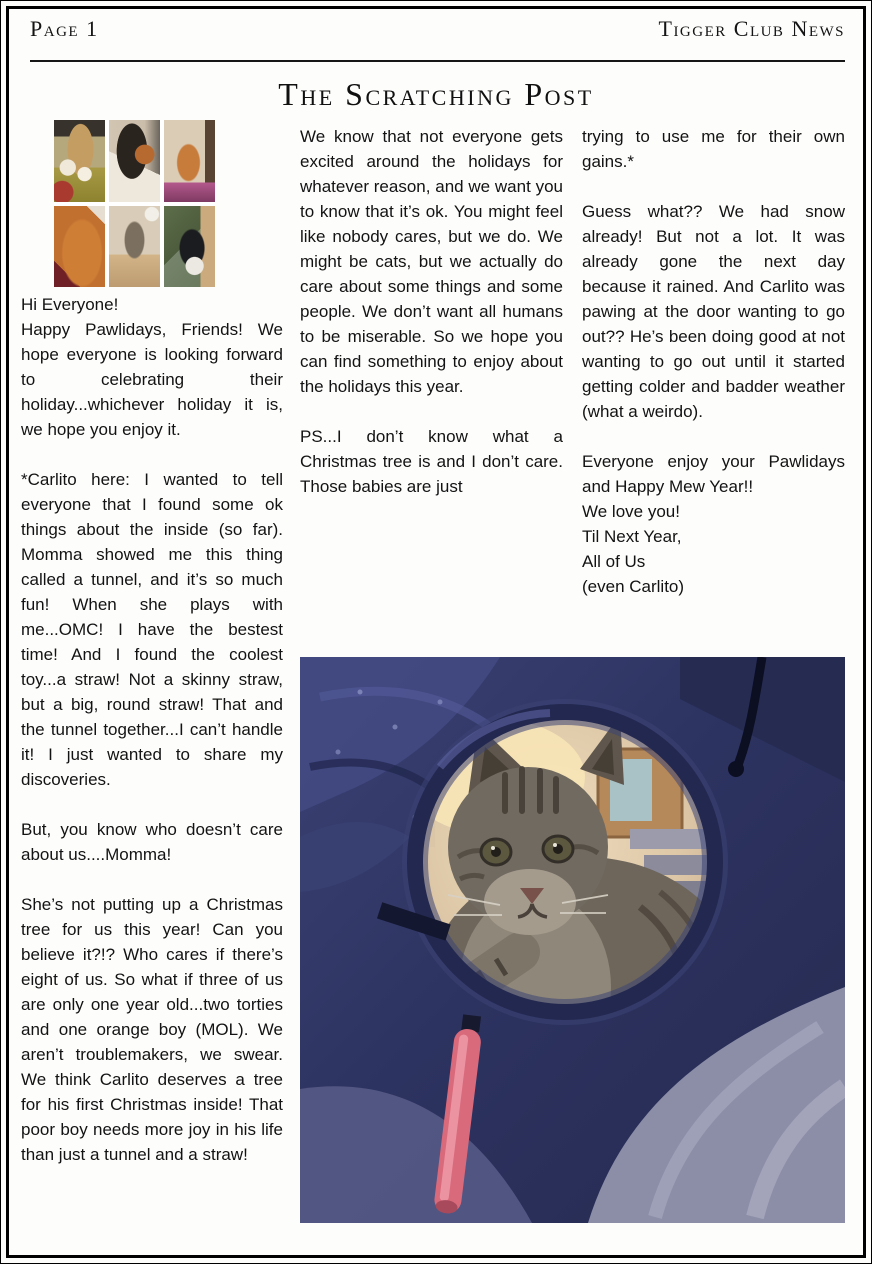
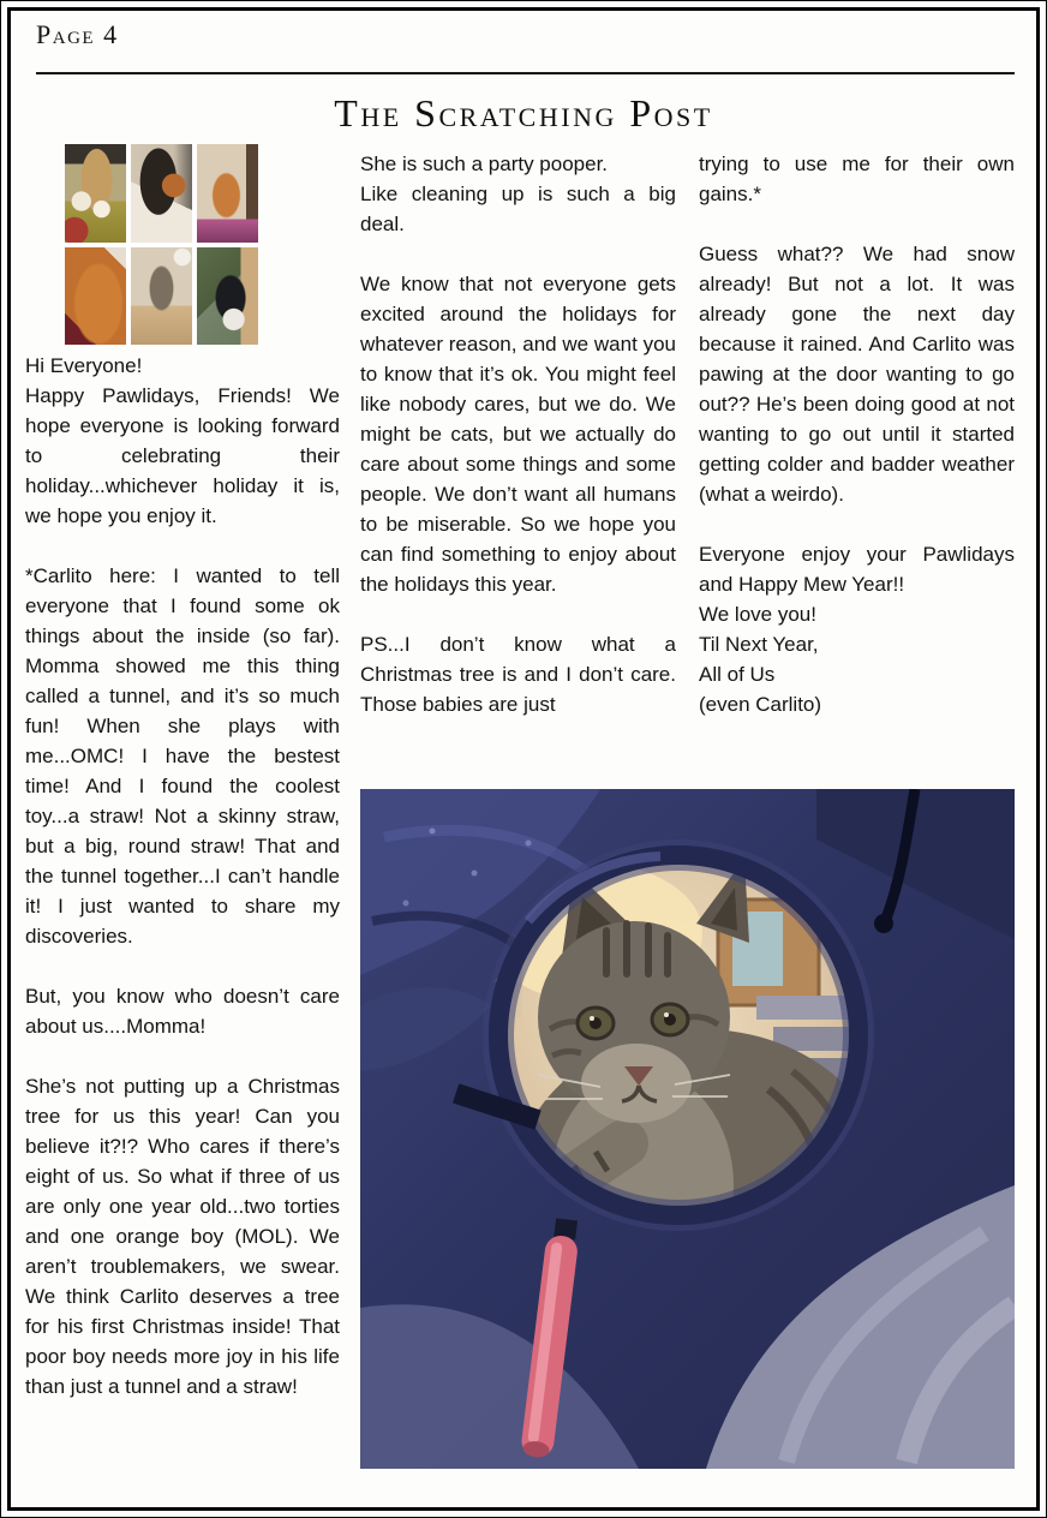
- Page 1
+ Page 4
- Tigger Club News
  The Scratching Post
  Hi Everyone!
  Happy Pawlidays, Friends! We hope everyone is looking forward to celebrating their holiday...whichever holiday it is, we hope you enjoy it.
  *Carlito here: I wanted to tell everyone that I found some ok things about the inside (so far). Momma showed me this thing called a tunnel, and it’s so much fun! When she plays with me...OMC! I have the bestest time! And I found the coolest toy...a straw! Not a skinny straw, but a big, round straw! That and the tunnel together...I can’t handle it! I just wanted to share my discoveries.
  But, you know who doesn’t care about us....Momma!
  She’s not putting up a Christmas tree for us this year! Can you believe it?!? Who cares if there’s eight of us. So what if three of us are only one year old...two torties and one orange boy (MOL). We aren’t troublemakers, we swear. We think Carlito deserves a tree for his first Christmas inside! That poor boy needs more joy in his life than just a tunnel and a straw!
+ She is such a party pooper.
+ Like cleaning up is such a big deal.
  We know that not everyone gets excited around the holidays for whatever reason, and we want you to know that it’s ok. You might feel like nobody cares, but we do. We might be cats, but we actually do care about some things and some people. We don’t want all humans to be miserable. So we hope you can find something to enjoy about the holidays this year.
  PS...I don’t know what a Christmas tree is and I don’t care. Those babies are just
  trying to use me for their own gains.*
  Guess what?? We had snow already! But not a lot. It was already gone the next day because it rained. And Carlito was pawing at the door wanting to go out?? He’s been doing good at not wanting to go out until it started getting colder and badder weather (what a weirdo).
  Everyone enjoy your Pawlidays and Happy Mew Year!!
  We love you!
  Til Next Year,
  All of Us
  (even Carlito)
